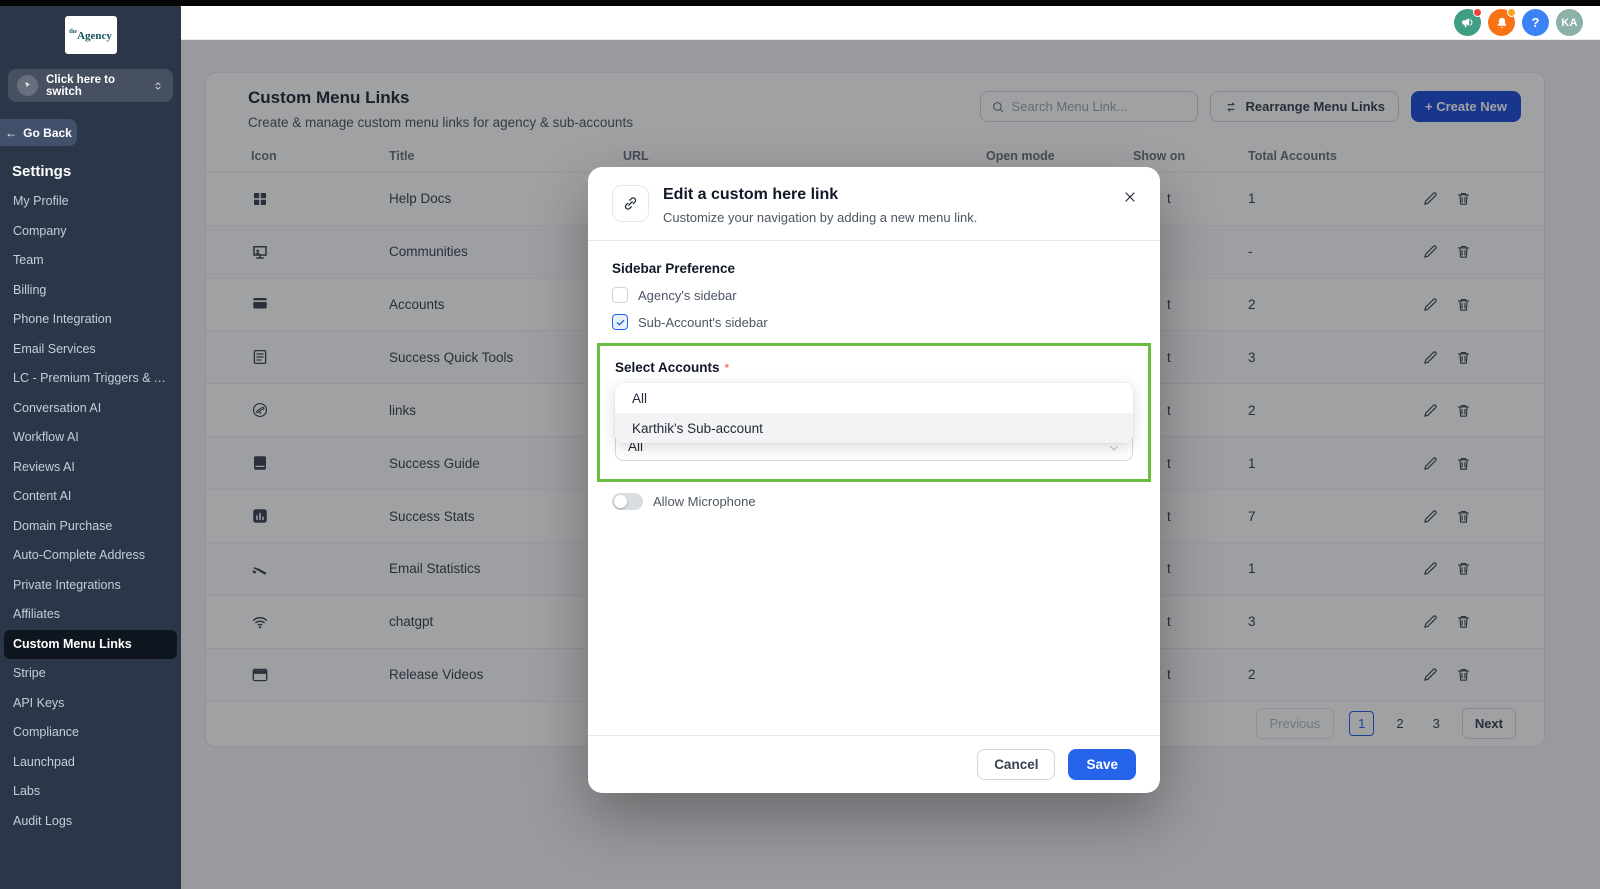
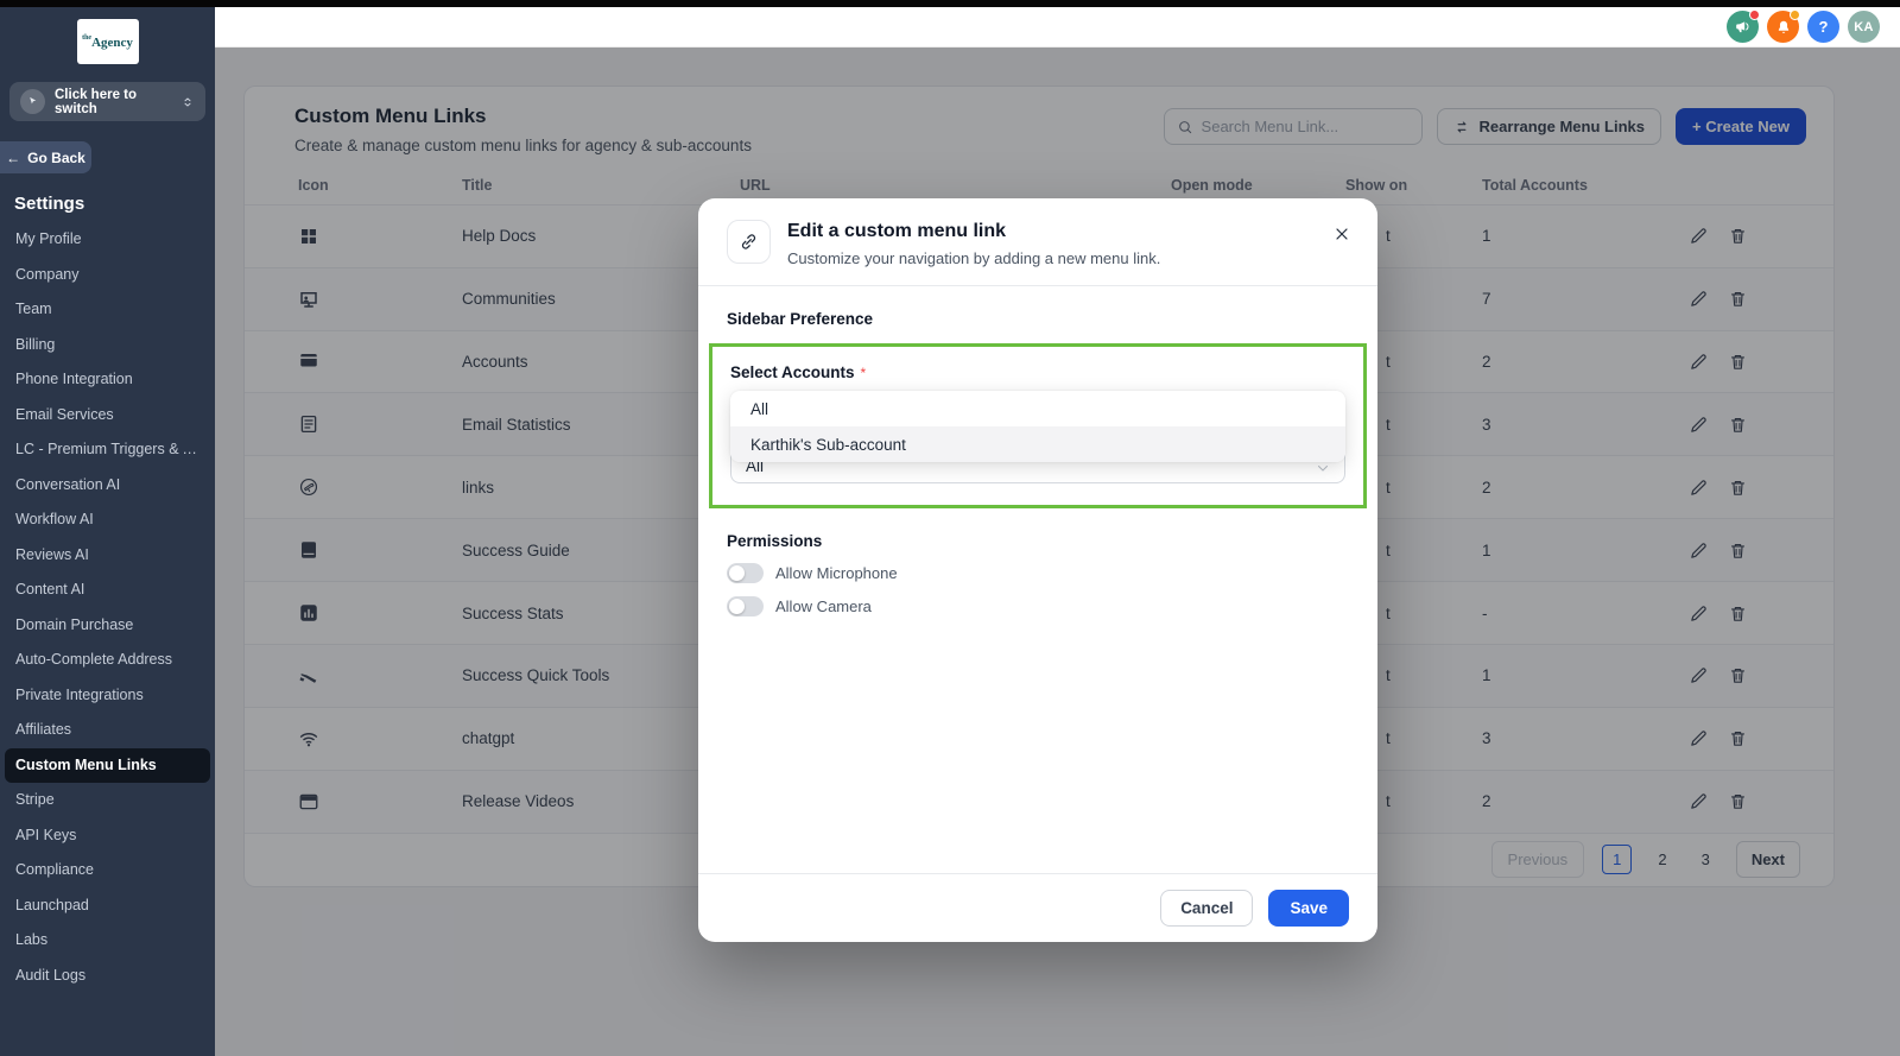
  Click here to switch
  ←
  Go Back
  Settings
  My Profile
  Company
  Team
  Billing
  Phone Integration
  Email Services
  LC - Premium Triggers & Acti.
  Conversation AI
  Workflow AI
  Reviews AI
  Content AI
  Domain Purchase
  Auto-Complete Address
  Private Integrations
  Affiliates
  Custom Menu Links
  Stripe
  API Keys
  Compliance
  Launchpad
  Labs
  Audit Logs
  ?
  KA
  Custom Menu Links
  Create & manage custom menu links for agency & sub-accounts
  Search Menu Link...
  Rearrange Menu Links
  + Create New
  Icon
  Title
  URL
  Open mode
  Show on
  Total Accounts
  Help Docs
  t
  1
  Communities
- -
+ 7
  Accounts
  t
  2
- Success Quick Tools
+ Email Statistics
  t
  3
  links
  t
  2
  Success Guide
  t
  1
  Success Stats
  t
- 7
+ -
- Email Statistics
+ Success Quick Tools
  t
  1
  chatgpt
  t
  3
  Release Videos
  t
  2
  Previous
  1
  2
  3
  Next
- Edit a custom here link
+ Edit a custom menu link
  Customize your navigation by adding a new menu link.
  Sidebar Preference
- Agency's sidebar
- Sub-Account's sidebar
  Select Accounts *
  All
  Karthik's Sub-account
  All
+ Permissions
  Allow Microphone
+ Allow Camera
  Cancel
  Save
